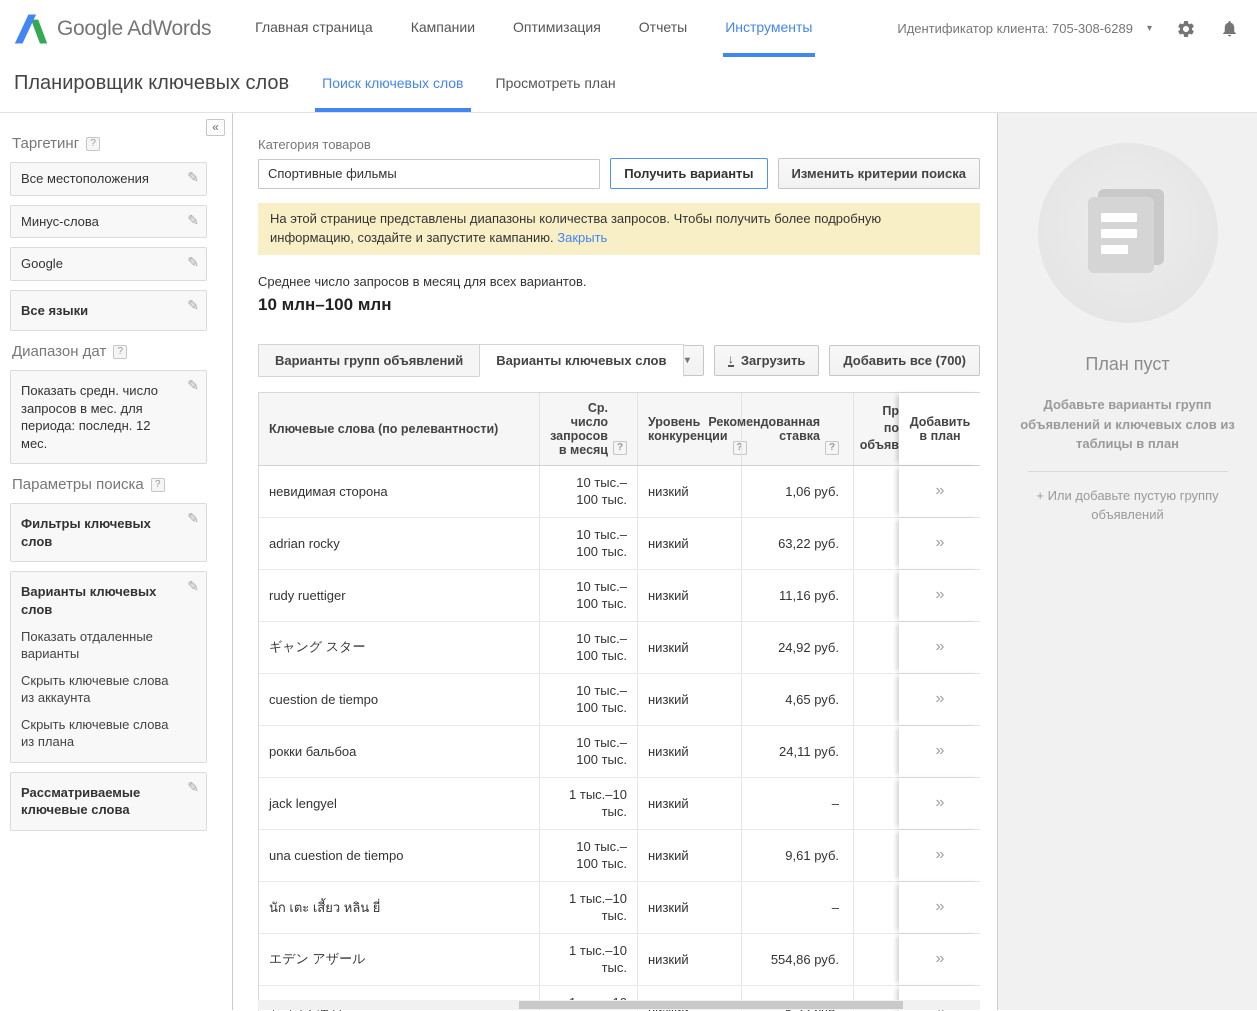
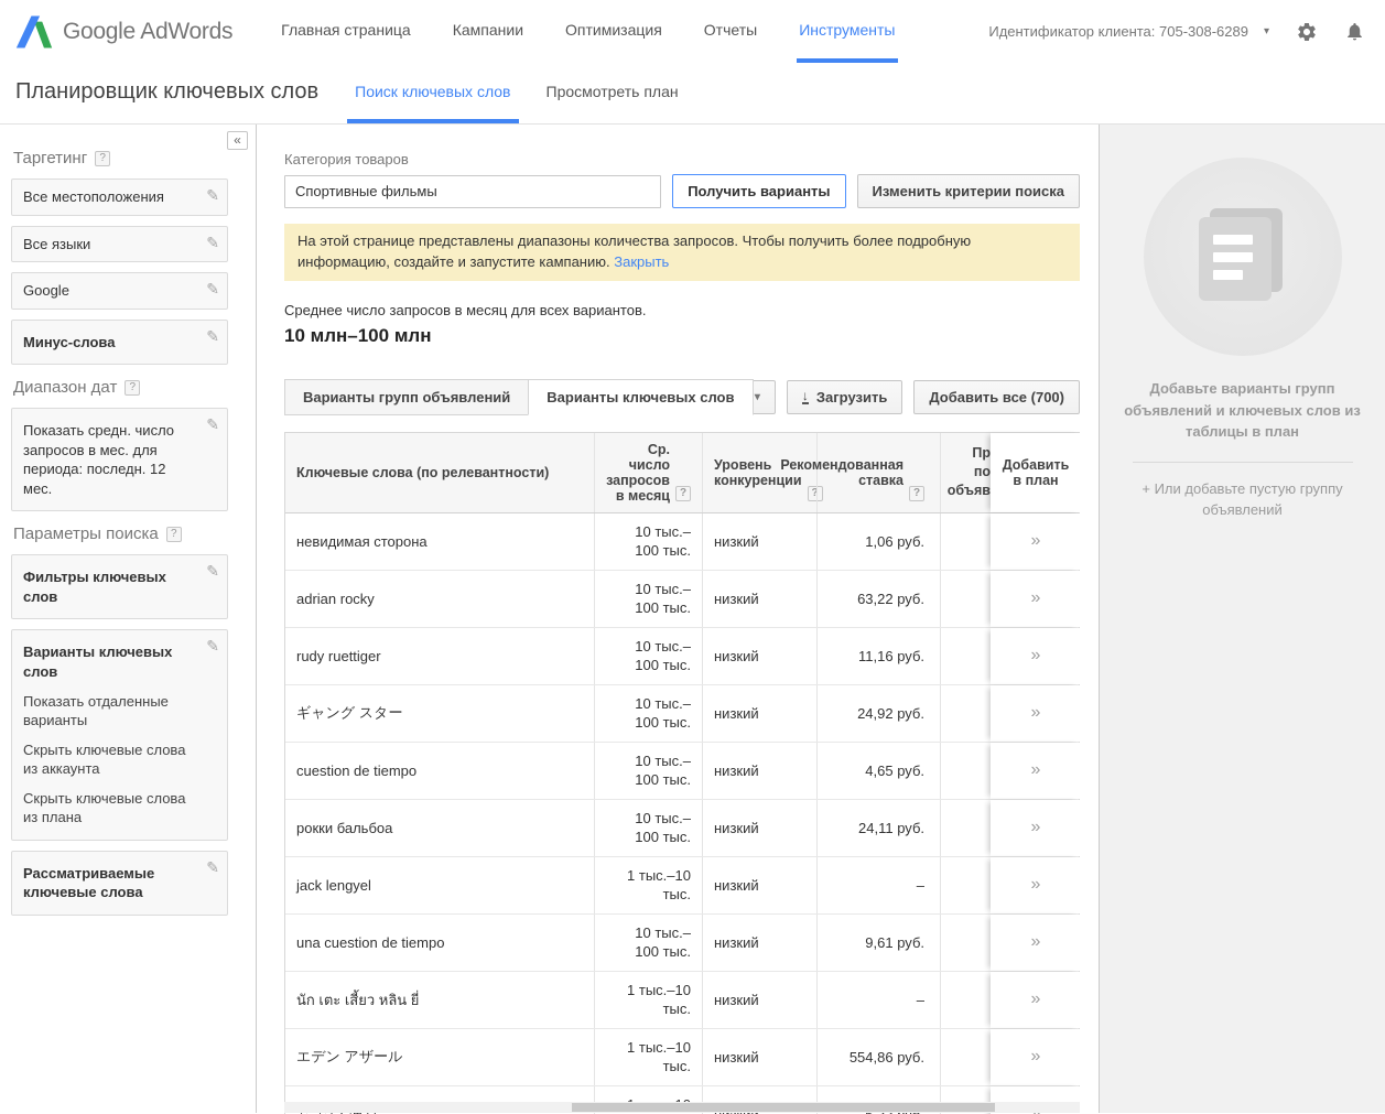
  Google AdWords
  Главная страница
  Кампании
  Оптимизация
  Отчеты
  Инструменты
  Идентификатор клиента: 705-308-6289
  ▾
  Планировщик ключевых слов
  Поиск ключевых слов
  Просмотреть план
  «
  Таргетинг
  ?
  Все местоположения
  ✎
- Минус-слова
+ Все языки
  ✎
  Google
  ✎
- Все языки
+ Минус-слова
  ✎
  Диапазон дат
  ?
  Показать средн. число запросов в мес. для периода: последн. 12 мес.
  ✎
  Параметры поиска
  ?
  Фильтры ключевых слов
  ✎
  Варианты ключевых слов
  ✎
  Показать отдаленные варианты
  Скрыть ключевые слова из аккаунта
  Скрыть ключевые слова из плана
  Рассматриваемые ключевые слова
  ✎
  Категория товаров
  Спортивные фильмы
  Получить варианты
  Изменить критерии поиска
  На этой странице представлены диапазоны количества запросов. Чтобы получить более подробную информацию, создайте и запустите кампанию. Закрыть
  Среднее число запросов в месяц для всех вариантов.
  10 млн–100 млн
  Варианты групп объявлений
  Варианты ключевых слов
  ▾
  ↓
  Загрузить
  Добавить все (700)
  Ключевые слова (по релевантности)
  Ср. число запросов в месяц
  ?
  Уровень конкуренции
  ?
  Рекомендованная ставка
  ?
  Пр
  по
  объяв
  Добавить в план
  невидимая сторона
  10 тыс.–
  100 тыс.
  низкий
  1,06 руб.
  »
  adrian rocky
  10 тыс.–
  100 тыс.
  низкий
  63,22 руб.
  »
  rudy ruettiger
  10 тыс.–
  100 тыс.
  низкий
  11,16 руб.
  »
  ギャング スター
  10 тыс.–
  100 тыс.
  низкий
  24,92 руб.
  »
  cuestion de tiempo
  10 тыс.–
  100 тыс.
  низкий
  4,65 руб.
  »
  рокки бальбоа
  10 тыс.–
  100 тыс.
  низкий
  24,11 руб.
  »
  jack lengyel
  1 тыс.–10 тыс.
  низкий
  –
  »
  una cuestion de tiempo
  10 тыс.–
  100 тыс.
  низкий
  9,61 руб.
  »
  นัก เตะ เสี้ยว หลิน ยี่
  1 тыс.–10 тыс.
  низкий
  –
  »
  エデン アザール
  1 тыс.–10 тыс.
  низкий
  554,86 руб.
  »
- План пуст
  Добавьте варианты групп объявлений и ключевых слов из таблицы в план
  + Или добавьте пустую группу объявлений
